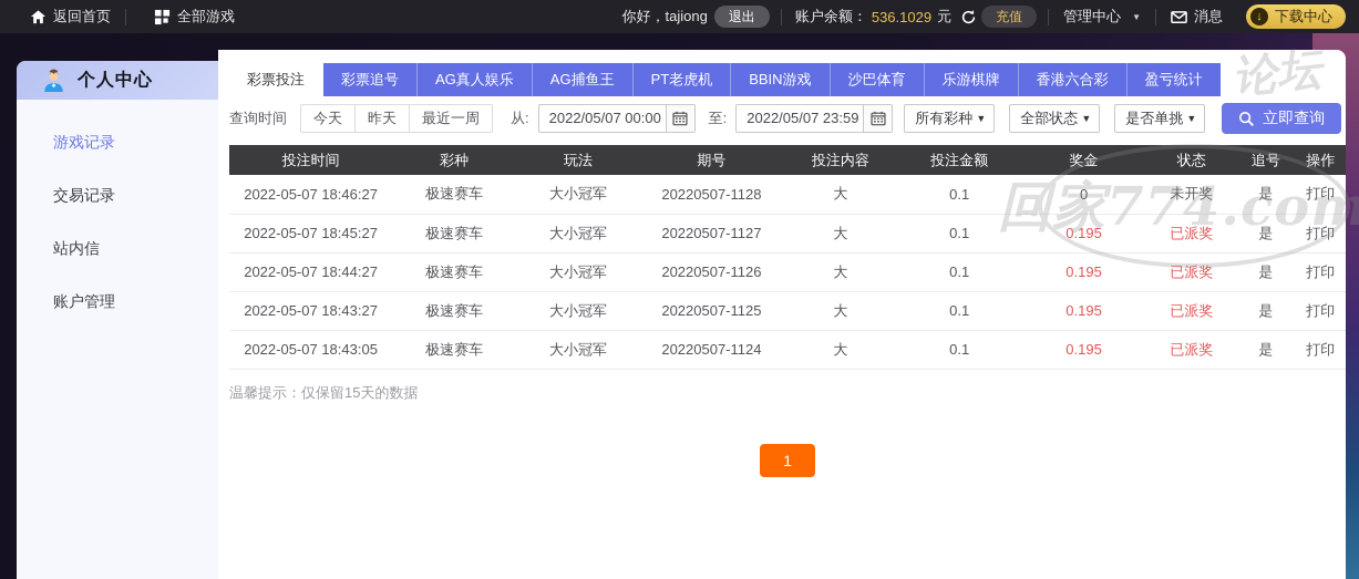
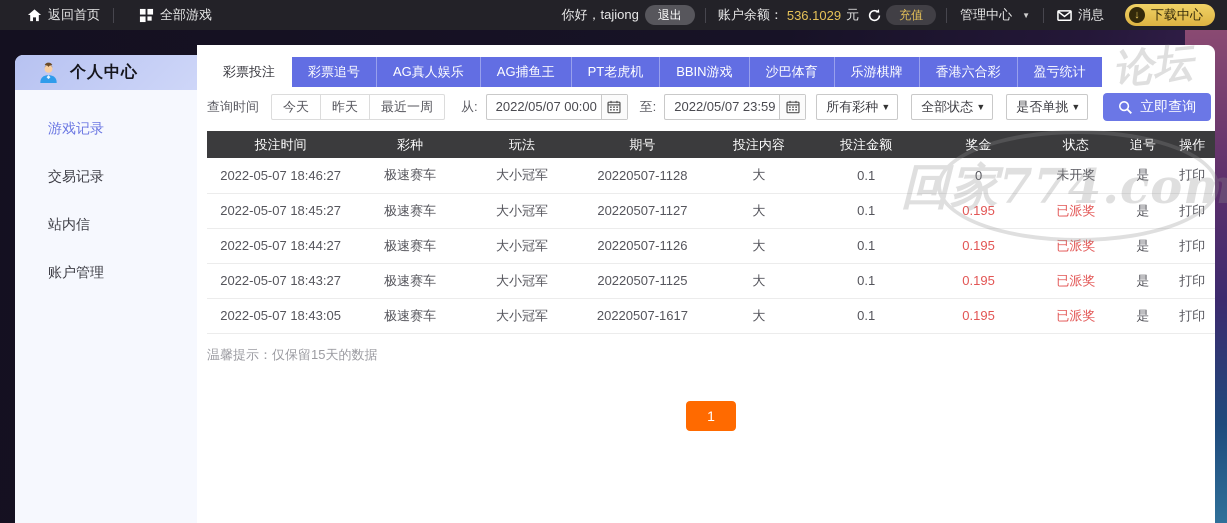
  返回首页
  全部游戏
  你好，tajiong
  退出
  账户余额：
  536.1029
  元
  充值
  管理中心
  ▼
  消息
  ↓
  下载中心
  个人中心
  游戏记录
  交易记录
  站内信
  账户管理
  彩票投注
  彩票追号
  AG真人娱乐
  AG捕鱼王
  PT老虎机
  BBIN游戏
  沙巴体育
  乐游棋牌
  香港六合彩
  盈亏统计
  查询时间
  今天
  昨天
  最近一周
  从:
  2022/05/07 00:00
  至:
  2022/05/07 23:59
  所有彩种
  ▼
  全部状态
  ▼
  是否单挑
  ▼
  立即查询
  投注时间	彩种	玩法	期号	投注内容	投注金额	奖金	状态	追号	操作
  2022-05-07 18:46:27	极速赛车	大小冠军	20220507-1128	大	0.1	0	未开奖	是	打印
  2022-05-07 18:45:27	极速赛车	大小冠军	20220507-1127	大	0.1	0.195	已派奖	是	打印
  2022-05-07 18:44:27	极速赛车	大小冠军	20220507-1126	大	0.1	0.195	已派奖	是	打印
  2022-05-07 18:43:27	极速赛车	大小冠军	20220507-1125	大	0.1	0.195	已派奖	是	打印
- 2022-05-07 18:43:05	极速赛车	大小冠军	20220507-1124	大	0.1	0.195	已派奖	是	打印
+ 2022-05-07 18:43:05	极速赛车	大小冠军	20220507-1617	大	0.1	0.195	已派奖	是	打印
  温馨提示：仅保留15天的数据
  1
  回家774.com
